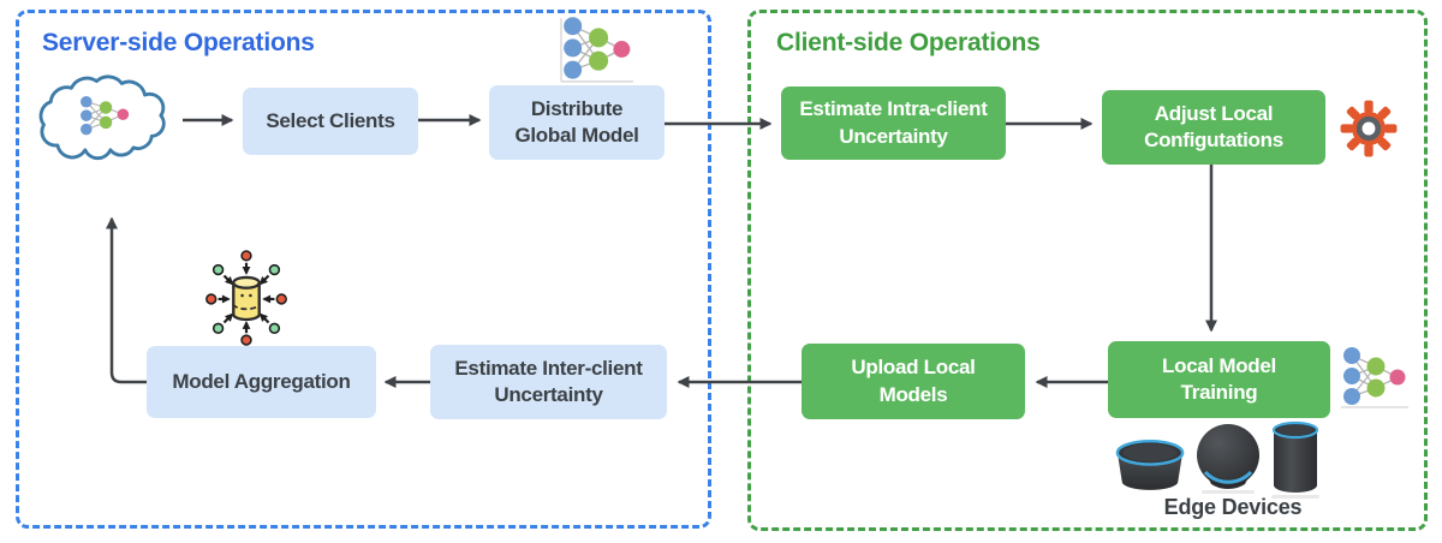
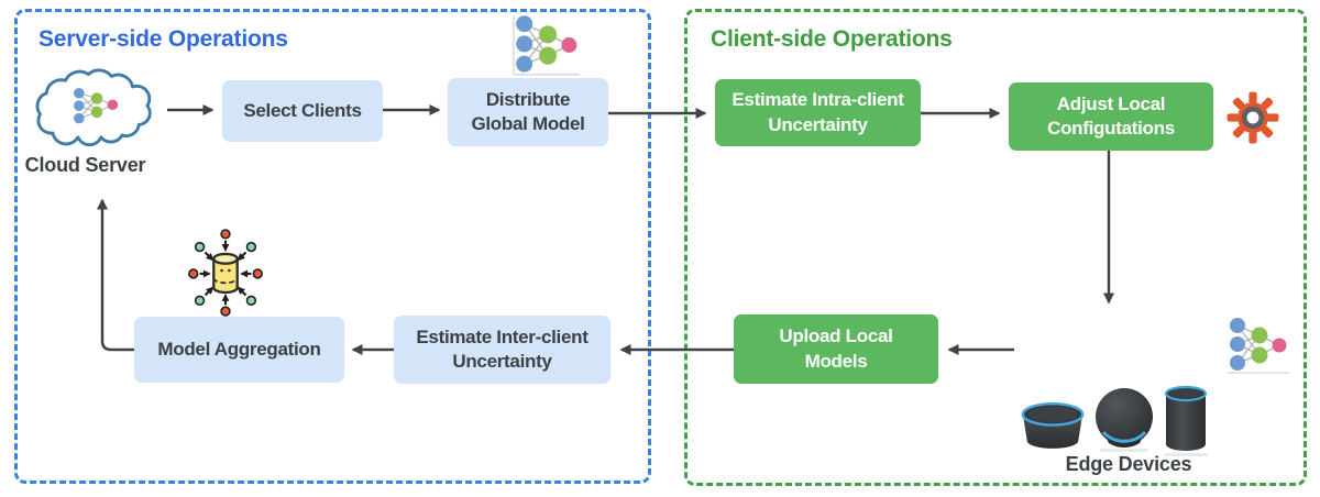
  Server-side Operations
  Client-side Operations
  Select Clients
  Distribute
  Global Model
  Model Aggregation
  Estimate Inter-client
  Uncertainty
  Estimate Intra-client
  Uncertainty
  Adjust Local
  Configutations
- Local Model
- Training
  Upload Local
  Models
+ Cloud Server
  Edge Devices
